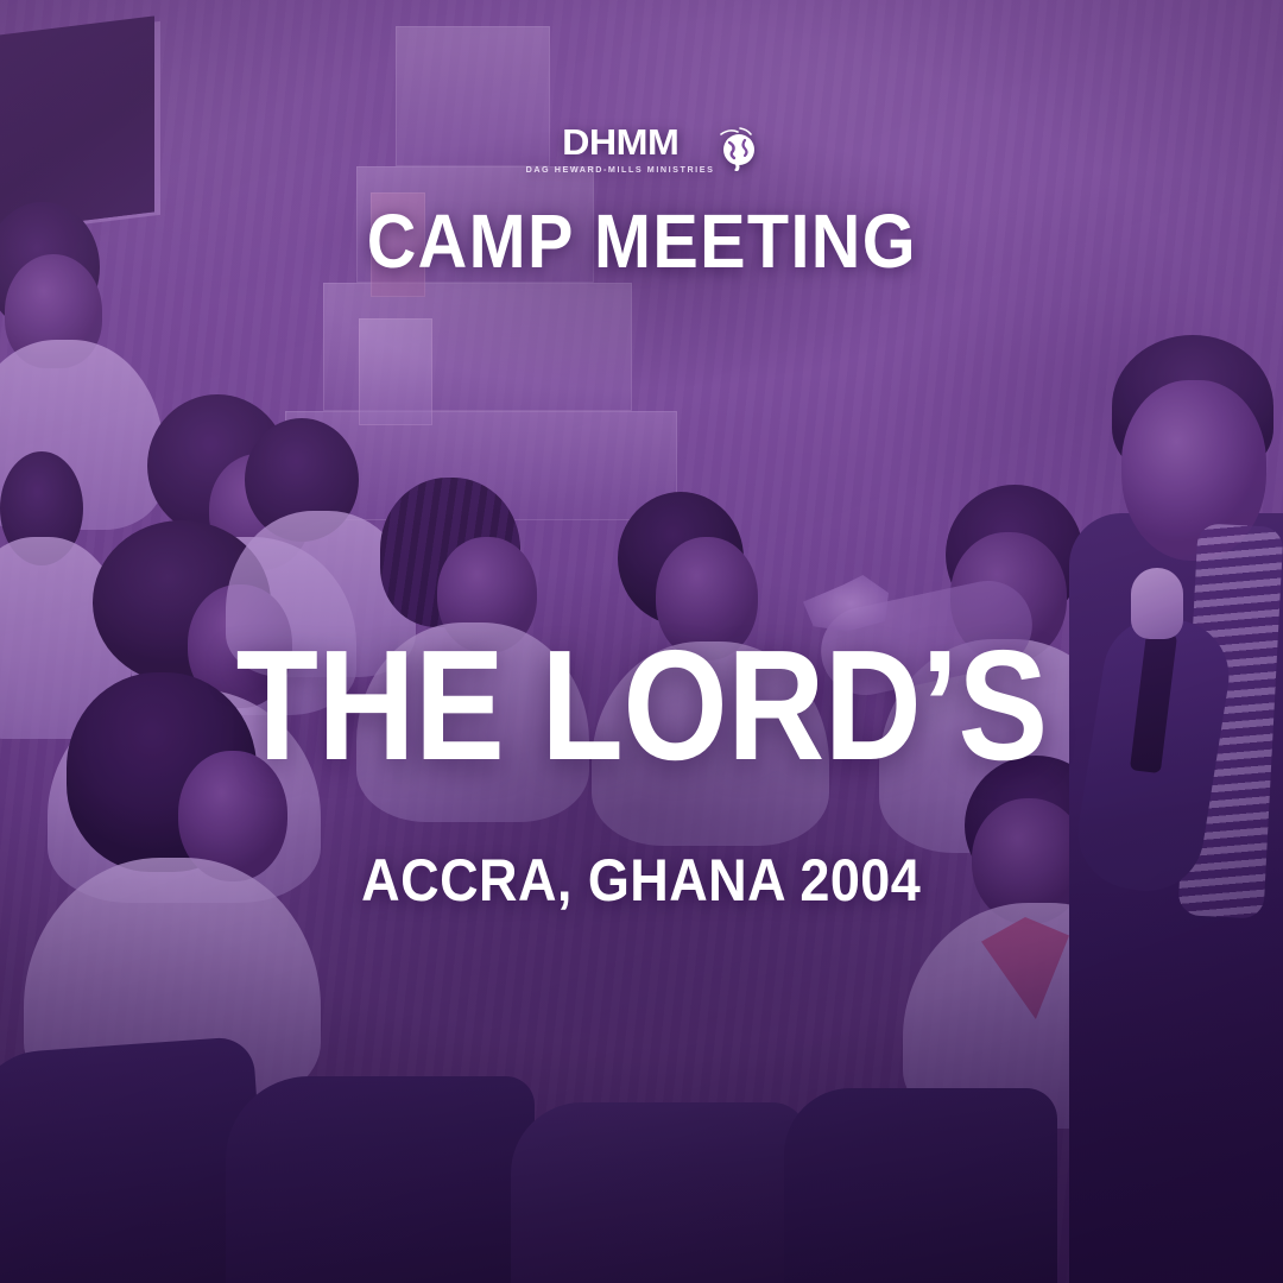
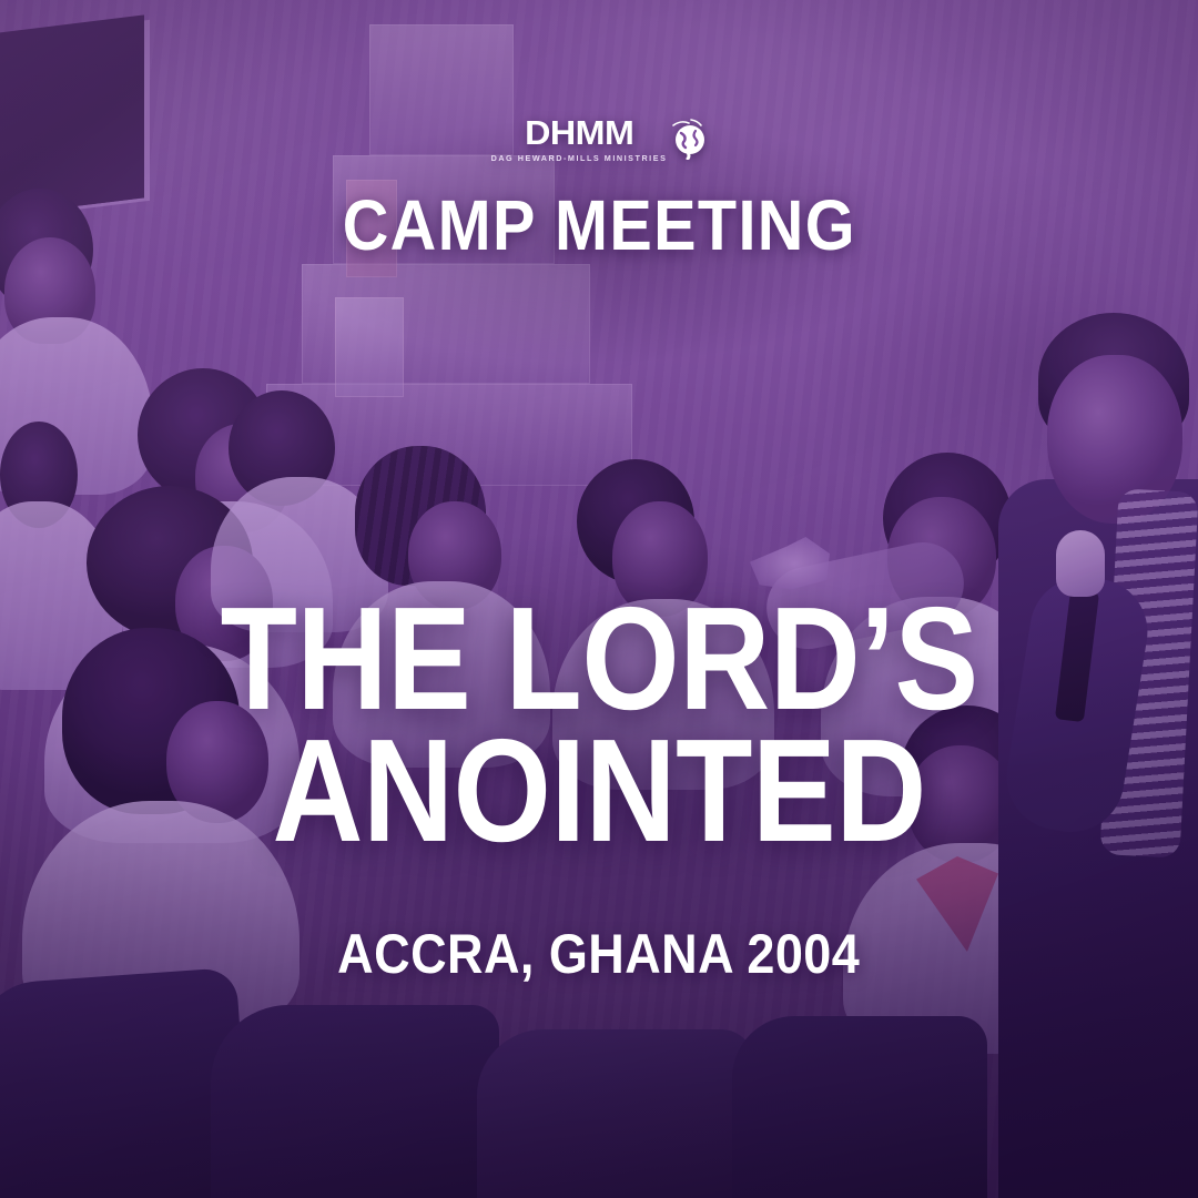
  DHMM
  DAG HEWARD-MILLS MINISTRIES
  CAMP MEETING
  THE LORD’S
+ ANOINTED
  ACCRA, GHANA 2004
